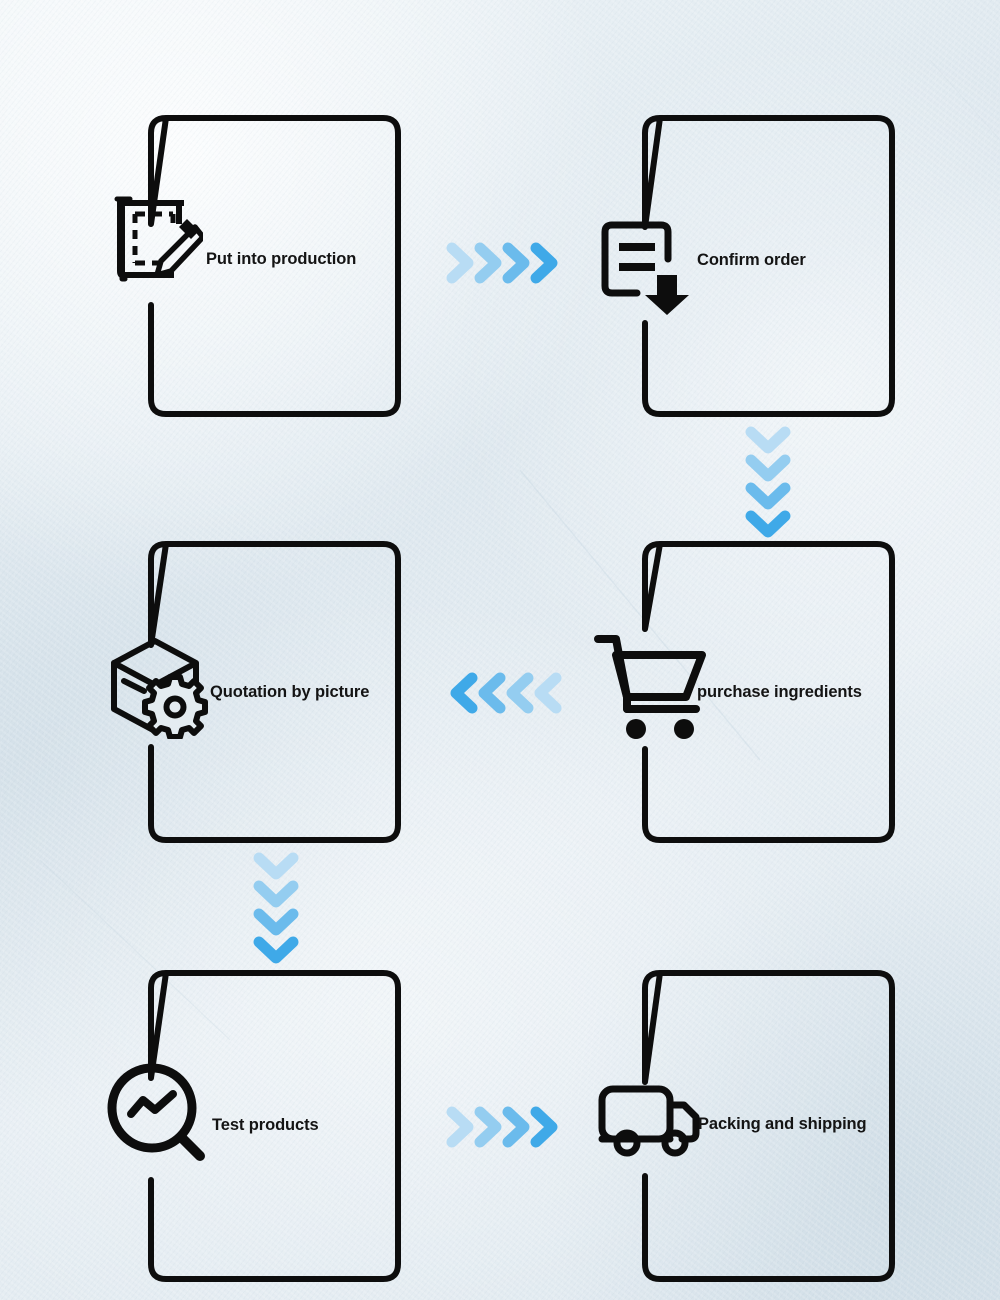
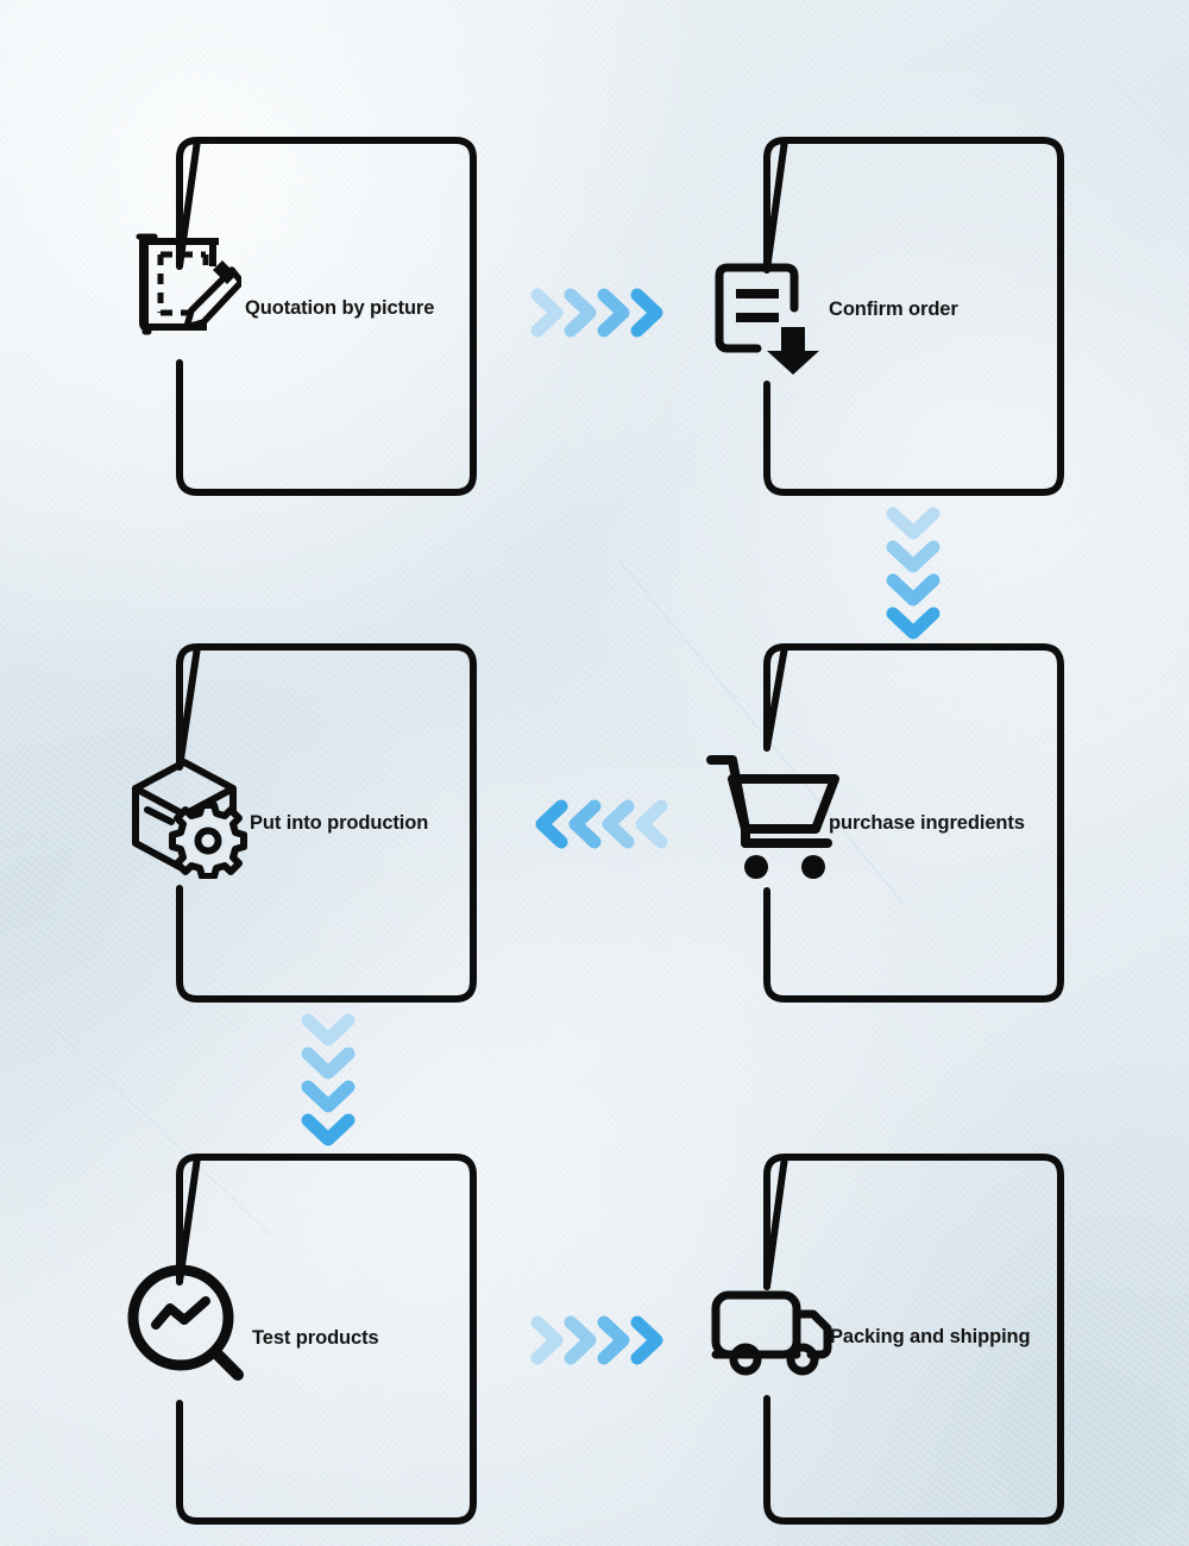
- Put into production
+ Quotation by picture
  Confirm order
- Quotation by picture
+ Put into production
  purchase ingredients
  Test products
  Packing and shipping
